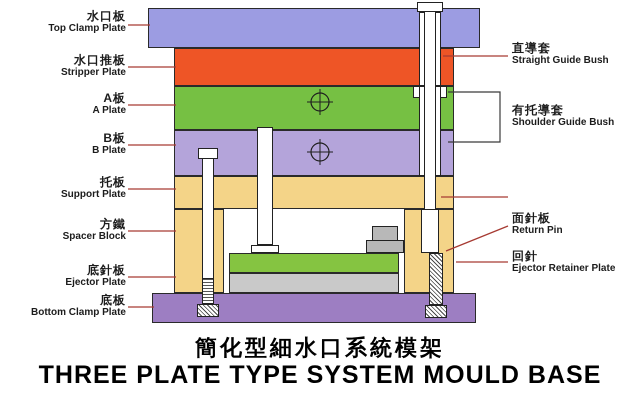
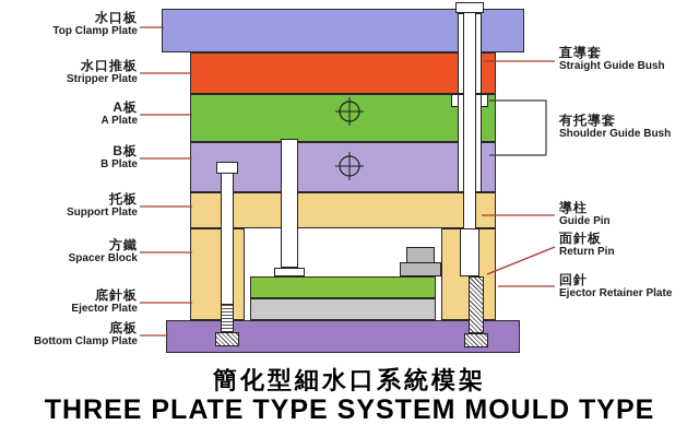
  水口板
  Top Clamp Plate
  水口推板
  Stripper Plate
  A板
  A Plate
  B板
  B Plate
  托板
  Support Plate
  方鐵
  Spacer Block
  底針板
  Ejector Plate
  底板
  Bottom Clamp Plate
  直導套
  Straight Guide Bush
  有托導套
  Shoulder Guide Bush
+ 導柱
+ Guide Pin
  面針板
  Return Pin
  回針
  Ejector Retainer Plate
  簡化型細水口系統模架
- THREE PLATE TYPE SYSTEM MOULD BASE
+ THREE PLATE TYPE SYSTEM MOULD TYPE
